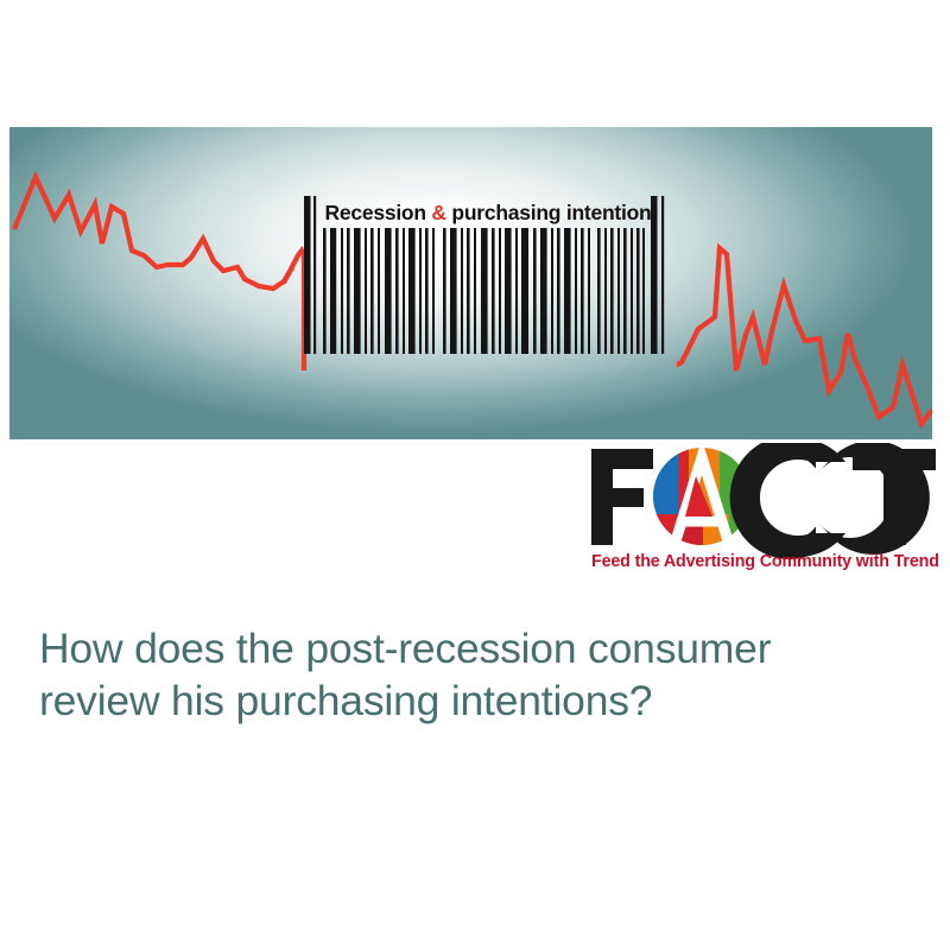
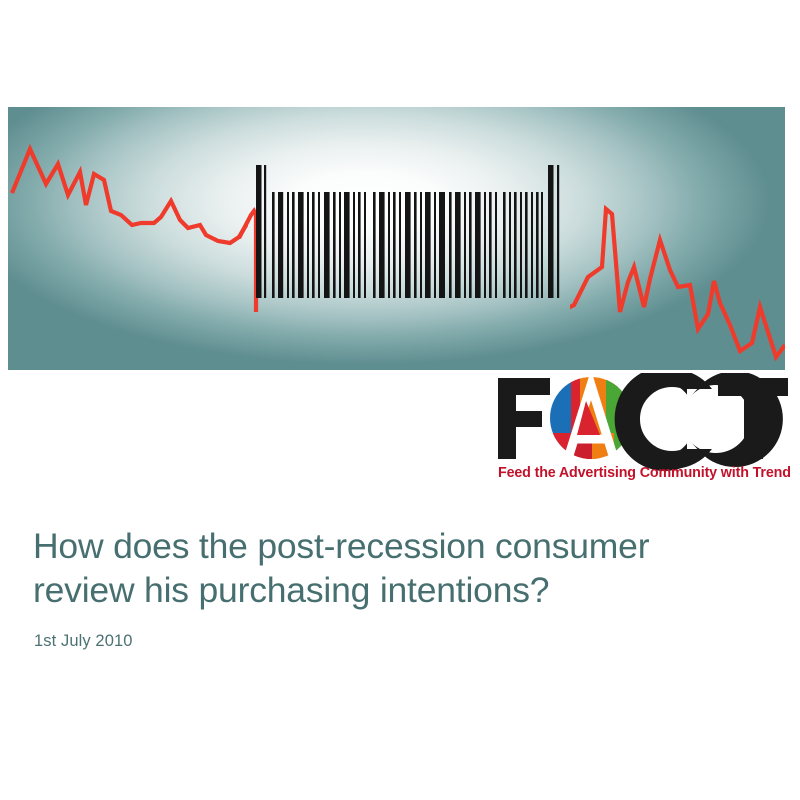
- Recession & purchasing intention
  Feed the Advertising Community with Trend
  How does the post-recession consumer
  review his purchasing intentions?
+ 1st July 2010
